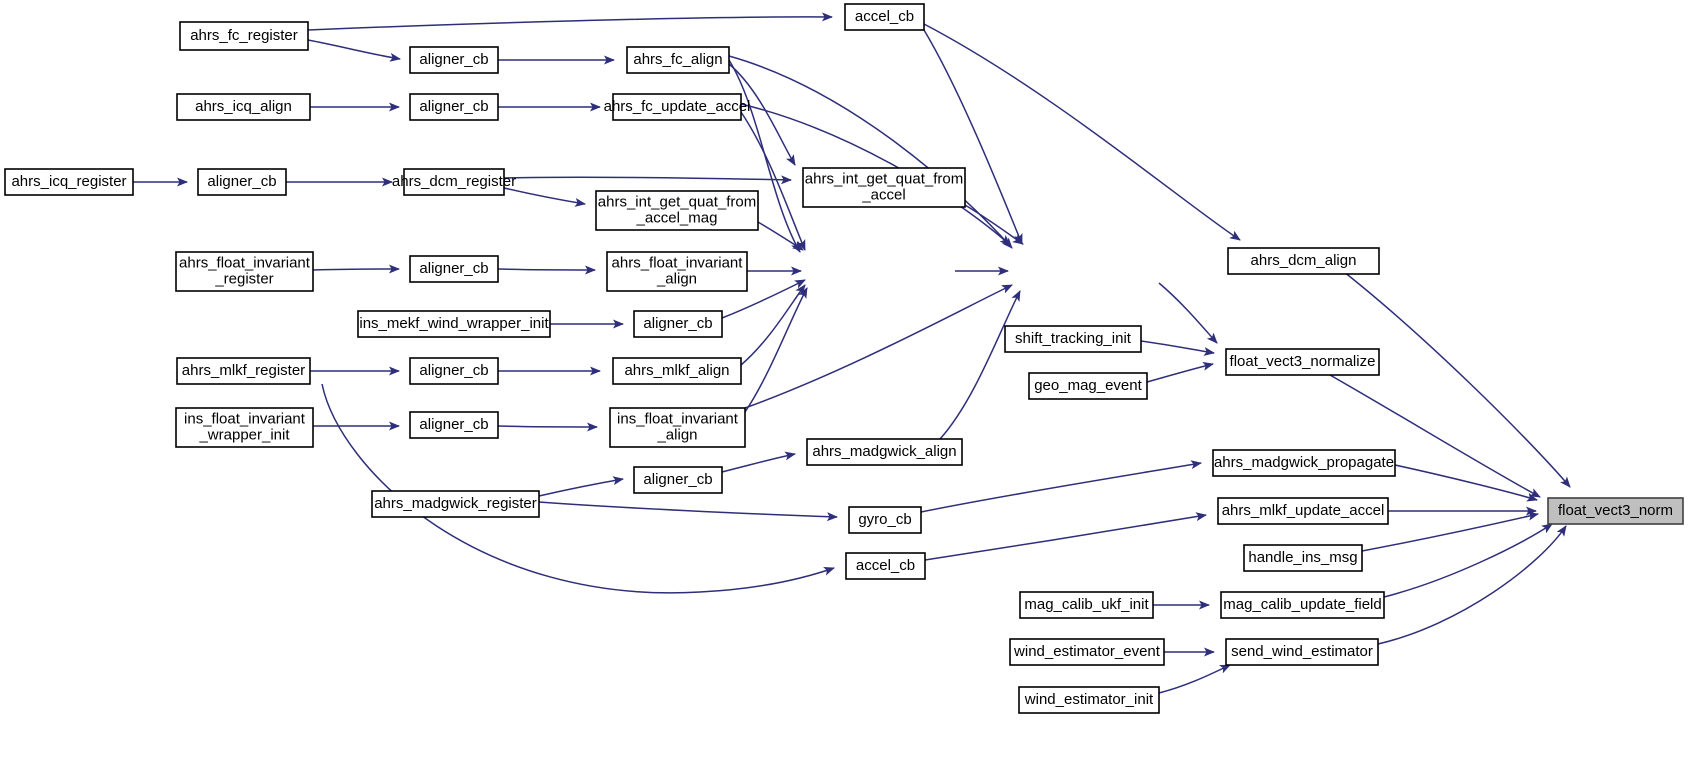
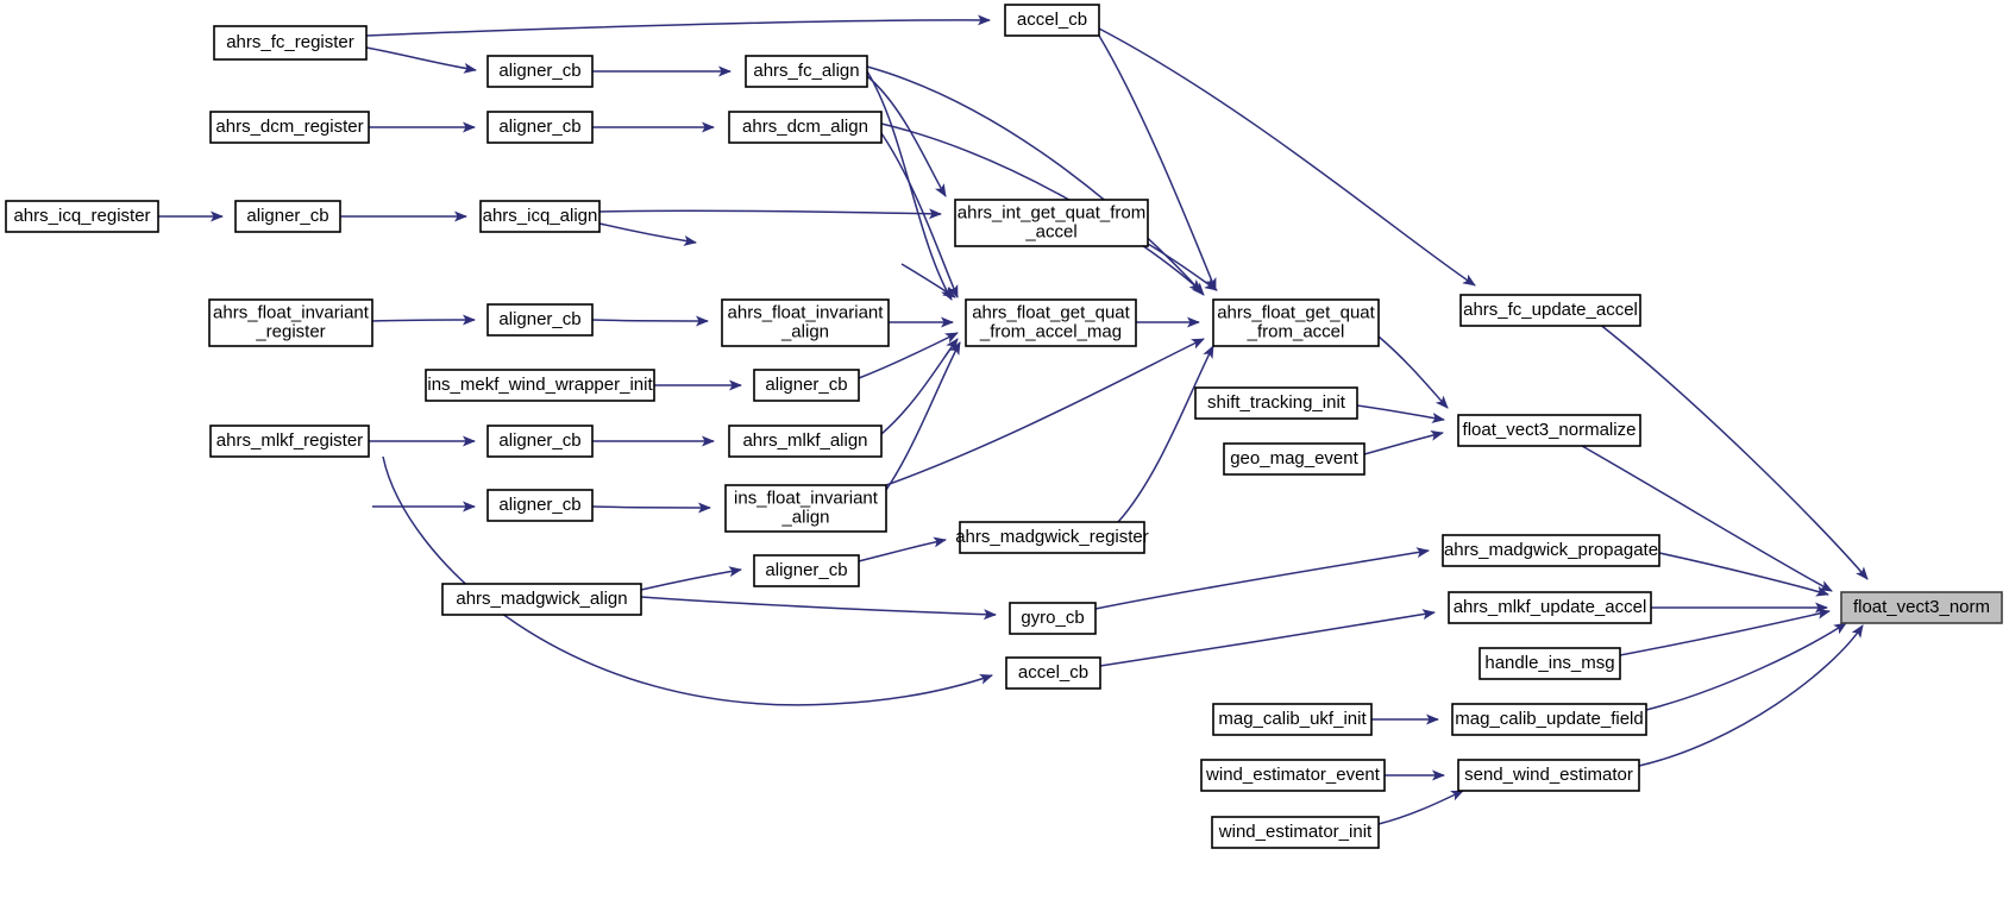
  ahrs_fc_register
  accel_cb
  aligner_cb
  ahrs_fc_align
- ahrs_icq_align
+ ahrs_dcm_register
  aligner_cb
- ahrs_fc_update_accel
+ ahrs_dcm_align
  ahrs_icq_register
  aligner_cb
- ahrs_dcm_register
+ ahrs_icq_align
  ahrs_int_get_quat_from _accel
- ahrs_int_get_quat_from _accel_mag
  ahrs_float_invariant _register
  aligner_cb
  ahrs_float_invariant _align
+ ahrs_float_get_quat _from_accel_mag
+ ahrs_float_get_quat _from_accel
- ahrs_dcm_align
+ ahrs_fc_update_accel
  ins_mekf_wind_wrapper_init
  aligner_cb
  shift_tracking_init
  float_vect3_normalize
  ahrs_mlkf_register
  aligner_cb
  ahrs_mlkf_align
  geo_mag_event
- ins_float_invariant _wrapper_init
  aligner_cb
  ins_float_invariant _align
- ahrs_madgwick_align
+ ahrs_madgwick_register
  ahrs_madgwick_propagate
  aligner_cb
- ahrs_madgwick_register
+ ahrs_madgwick_align
  ahrs_mlkf_update_accel
  gyro_cb
  float_vect3_norm
  handle_ins_msg
  accel_cb
  mag_calib_ukf_init
  mag_calib_update_field
  wind_estimator_event
  send_wind_estimator
  wind_estimator_init
